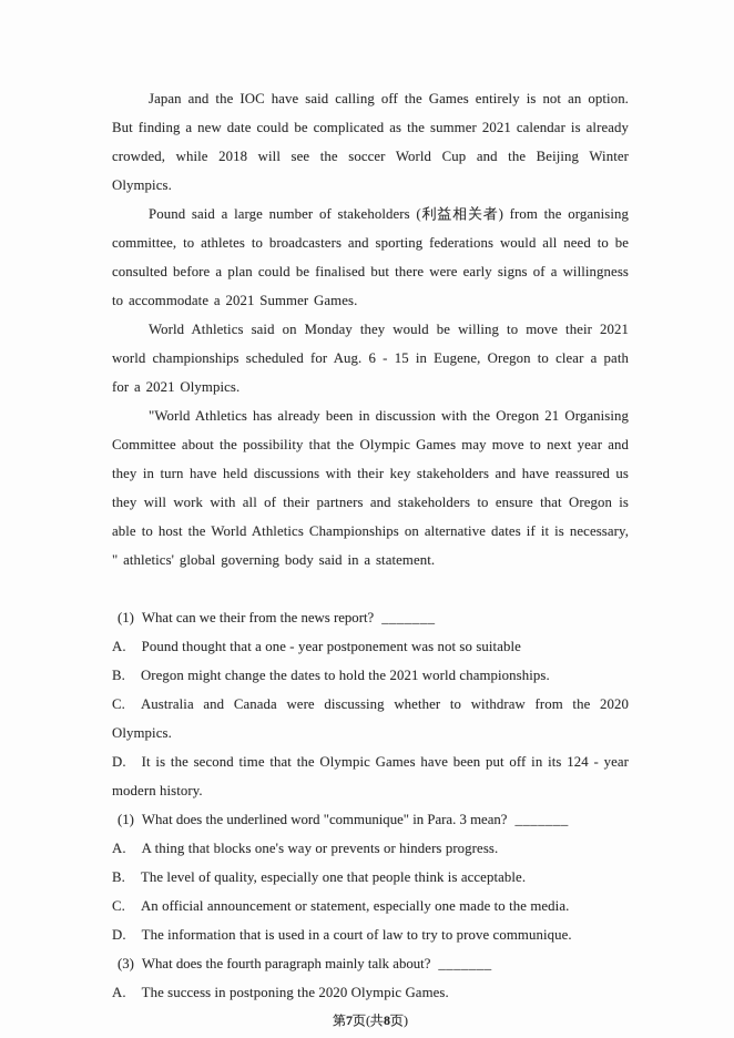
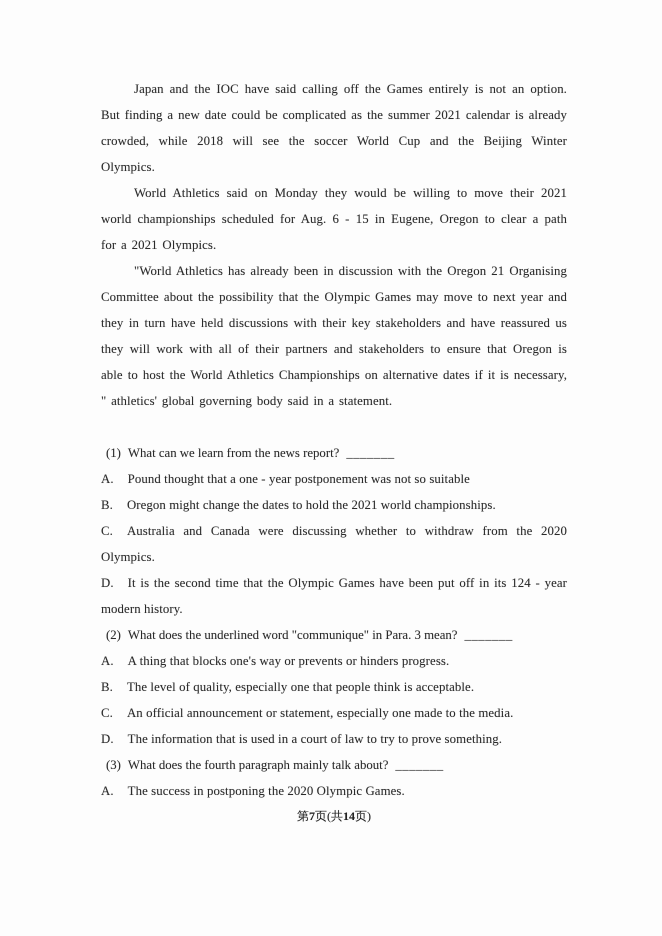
  Japan and the IOC have said calling off the Games entirely is not an option. But finding a new date could be complicated as the summer 2021 calendar is already crowded, while 2018 will see the soccer World Cup and the Beijing Winter Olympics.
- Pound said a large number of stakeholders (利益相关者) from the organising committee, to athletes to broadcasters and sporting federations would all need to be consulted before a plan could be finalised but there were early signs of a willingness to accommodate a 2021 Summer Games.
  World Athletics said on Monday they would be willing to move their 2021 world championships scheduled for Aug. 6 - 15 in Eugene, Oregon to clear a path for a 2021 Olympics.
  "World Athletics has already been in discussion with the Oregon 21 Organising Committee about the possibility that the Olympic Games may move to next year and they in turn have held discussions with their key stakeholders and have reassured us they will work with all of their partners and stakeholders to ensure that Oregon is able to host the World Athletics Championships on alternative dates if it is necessary, " athletics' global governing body said in a statement.
- (1) What can we their from the news report? _______
+ (1) What can we learn from the news report? _______
  A. Pound thought that a one - year postponement was not so suitable
  B. Oregon might change the dates to hold the 2021 world championships.
  C. Australia and Canada were discussing whether to withdraw from the 2020 Olympics.
  D. It is the second time that the Olympic Games have been put off in its 124 - year modern history.
- (1) What does the underlined word "communique" in Para. 3 mean? _______
+ (2) What does the underlined word "communique" in Para. 3 mean? _______
  A. A thing that blocks one's way or prevents or hinders progress.
  B. The level of quality, especially one that people think is acceptable.
  C. An official announcement or statement, especially one made to the media.
- D. The information that is used in a court of law to try to prove communique.
+ D. The information that is used in a court of law to try to prove something.
  (3) What does the fourth paragraph mainly talk about? _______
  A. The success in postponing the 2020 Olympic Games.
- 第7页(共8页)
+ 第7页(共14页)
